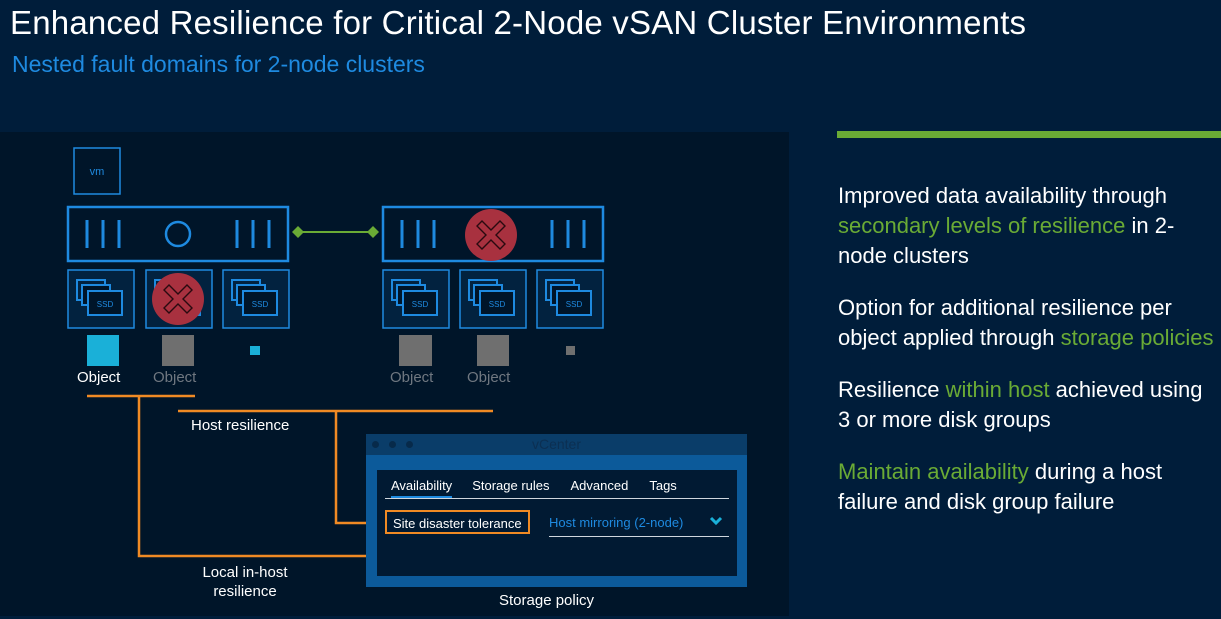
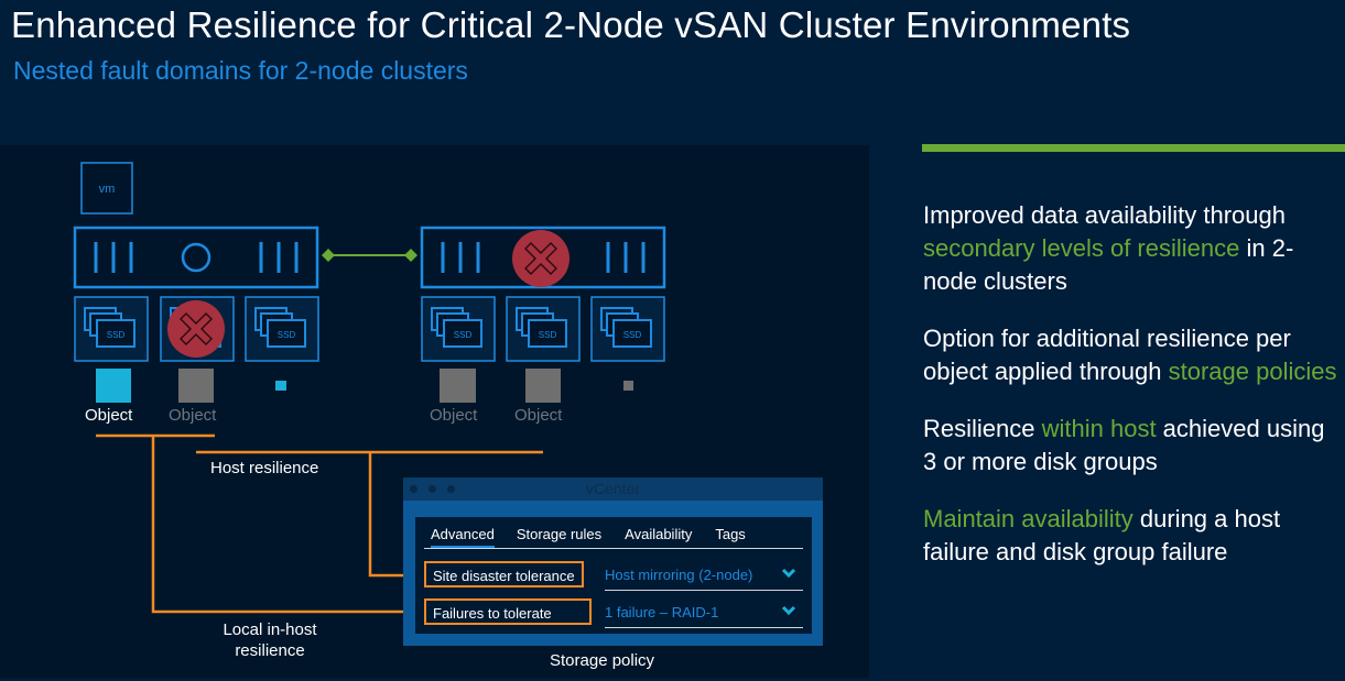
  Enhanced Resilience for Critical 2-Node vSAN Cluster Environments
  Nested fault domains for 2-node clusters
  vm
  Object
  Object
  Object
  Object
  Host resilience
  Local in-host
  resilience
  Storage policy
- Availability
+ Advanced
  Storage rules
- Advanced
+ Availability
  Tags
  Site disaster tolerance
  Host mirroring (2-node)
+ Failures to tolerate
+ 1 failure – RAID-1
  Improved data availability through secondary levels of resilience in 2-node clusters
  Option for additional resilience per object applied through storage policies
  Resilience within host achieved using 3 or more disk groups
  Maintain availability during a host failure and disk group failure
